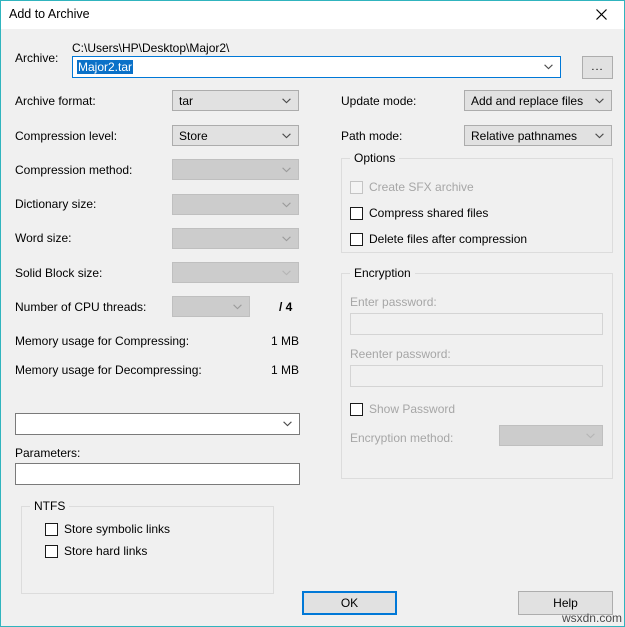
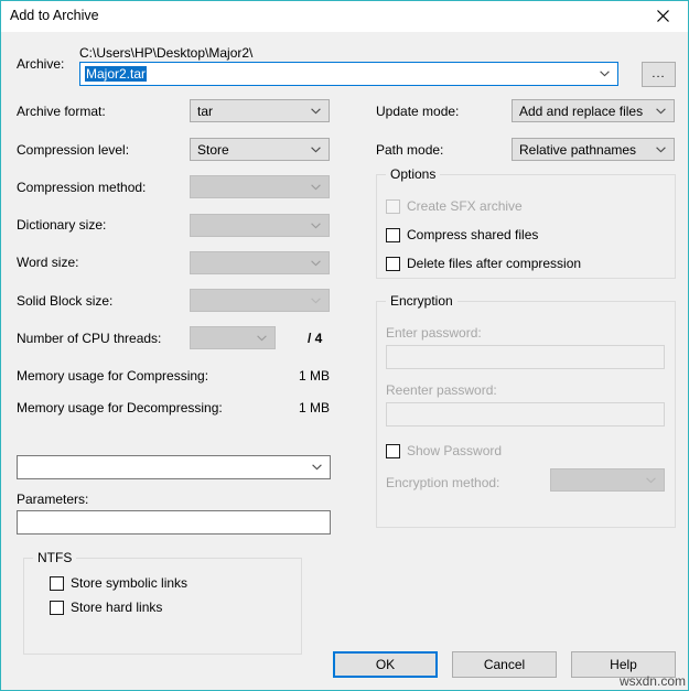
  Add to Archive
  Archive:
  C:\Users\HP\Desktop\Major2\
  Major2.tar
  ...
  Archive format:
  Compression level:
  Compression method:
  Dictionary size:
  Word size:
  Solid Block size:
  Number of CPU threads:
  tar
  Store
  / 4
  Memory usage for Compressing:
  1 MB
  Memory usage for Decompressing:
  1 MB
  Parameters:
  NTFS
  Store symbolic links
  Store hard links
  Update mode:
  Add and replace files
  Path mode:
  Relative pathnames
  Options
  Create SFX archive
  Compress shared files
  Delete files after compression
  Encryption
  Enter password:
  Reenter password:
  Show Password
  Encryption method:
  OK
+ Cancel
  Help
  wsxdn.com
